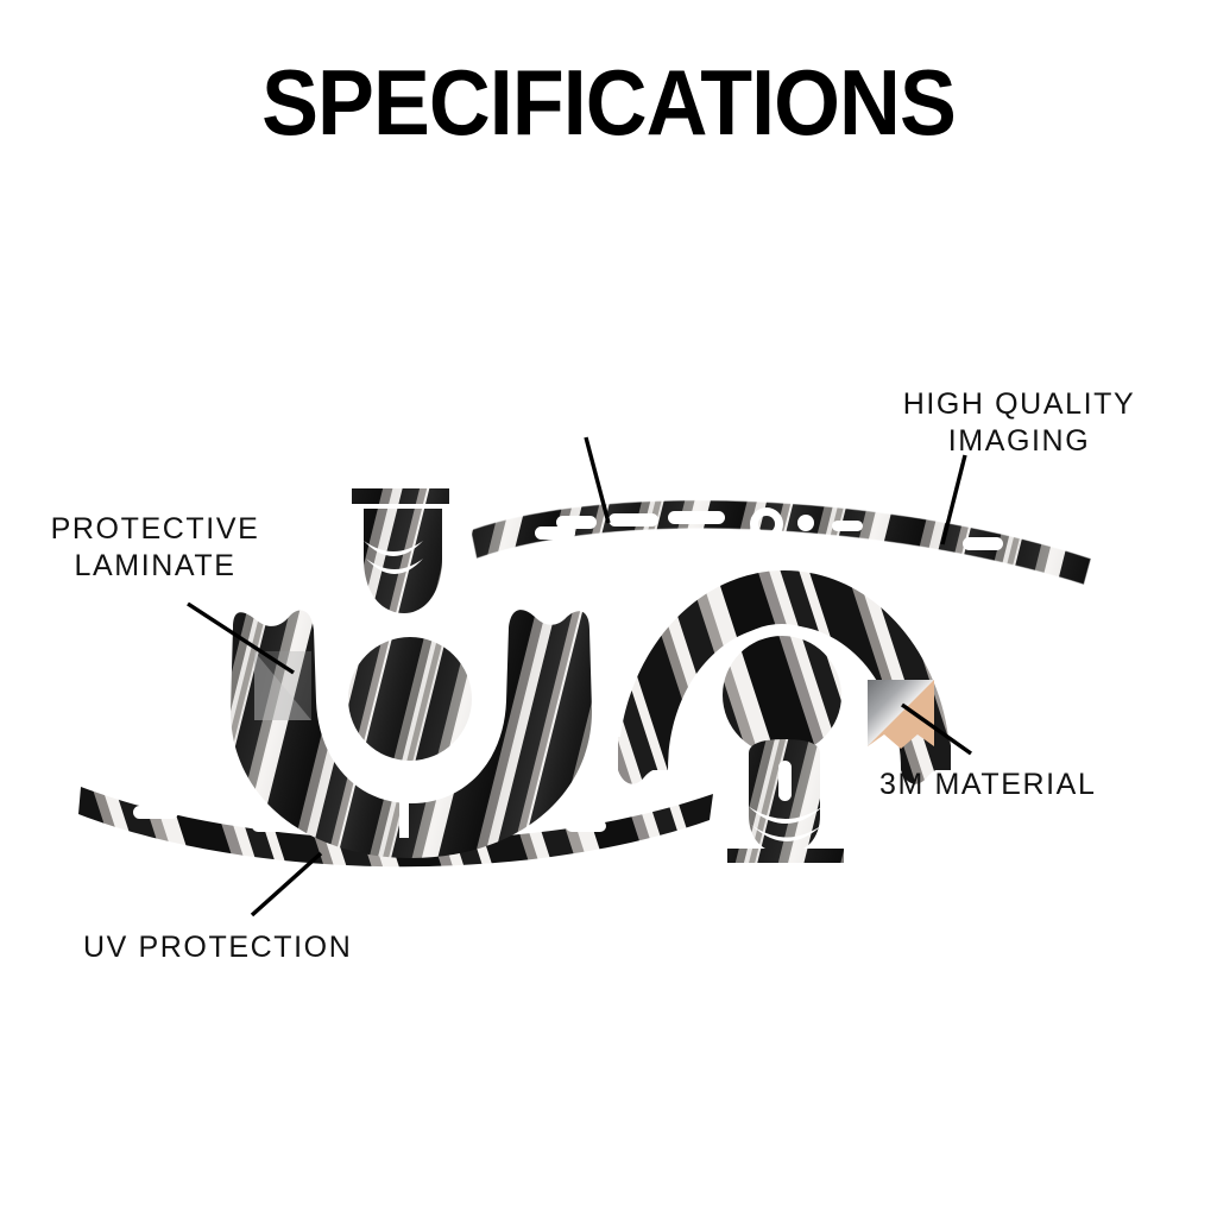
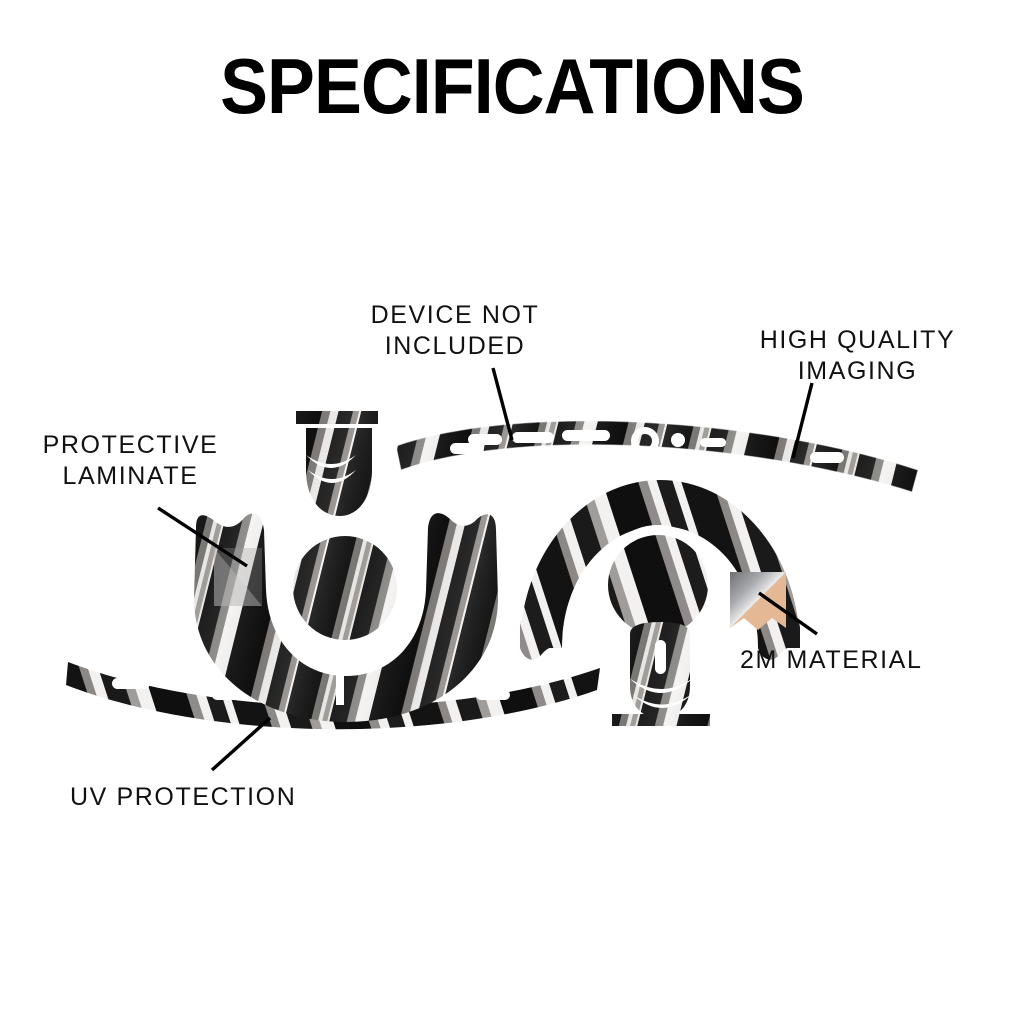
  SPECIFICATIONS
+ DEVICE NOT
+ INCLUDED
  HIGH QUALITY
  IMAGING
  PROTECTIVE
  LAMINATE
- 3M MATERIAL
+ 2M MATERIAL
  UV PROTECTION
